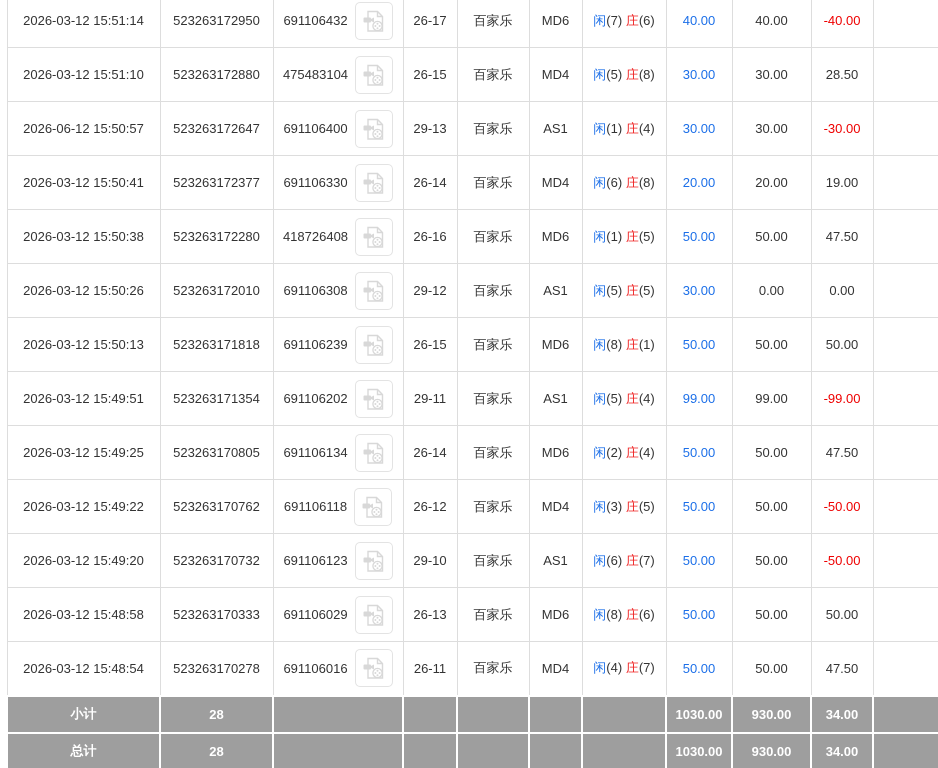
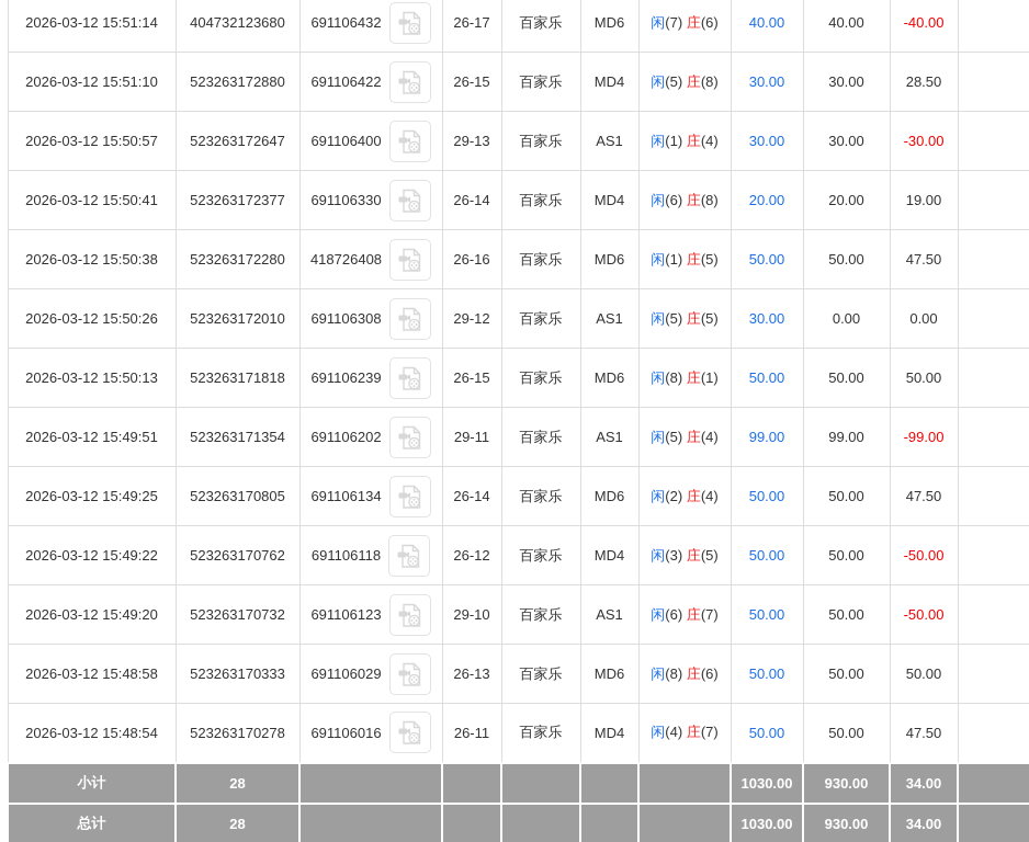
- 2026-03-12 15:51:14	523263172950	691106432	26-17	百家乐	MD6	闲(7) 庄(6)	40.00	40.00	-40.00
+ 2026-03-12 15:51:14	404732123680	691106432	26-17	百家乐	MD6	闲(7) 庄(6)	40.00	40.00	-40.00
- 2026-03-12 15:51:10	523263172880	475483104	26-15	百家乐	MD4	闲(5) 庄(8)	30.00	30.00	28.50
+ 2026-03-12 15:51:10	523263172880	691106422	26-15	百家乐	MD4	闲(5) 庄(8)	30.00	30.00	28.50
- 2026-06-12 15:50:57	523263172647	691106400	29-13	百家乐	AS1	闲(1) 庄(4)	30.00	30.00	-30.00
+ 2026-03-12 15:50:57	523263172647	691106400	29-13	百家乐	AS1	闲(1) 庄(4)	30.00	30.00	-30.00
  2026-03-12 15:50:41	523263172377	691106330	26-14	百家乐	MD4	闲(6) 庄(8)	20.00	20.00	19.00
  2026-03-12 15:50:38	523263172280	418726408	26-16	百家乐	MD6	闲(1) 庄(5)	50.00	50.00	47.50
  2026-03-12 15:50:26	523263172010	691106308	29-12	百家乐	AS1	闲(5) 庄(5)	30.00	0.00	0.00
  2026-03-12 15:50:13	523263171818	691106239	26-15	百家乐	MD6	闲(8) 庄(1)	50.00	50.00	50.00
  2026-03-12 15:49:51	523263171354	691106202	29-11	百家乐	AS1	闲(5) 庄(4)	99.00	99.00	-99.00
  2026-03-12 15:49:25	523263170805	691106134	26-14	百家乐	MD6	闲(2) 庄(4)	50.00	50.00	47.50
  2026-03-12 15:49:22	523263170762	691106118	26-12	百家乐	MD4	闲(3) 庄(5)	50.00	50.00	-50.00
  2026-03-12 15:49:20	523263170732	691106123	29-10	百家乐	AS1	闲(6) 庄(7)	50.00	50.00	-50.00
  2026-03-12 15:48:58	523263170333	691106029	26-13	百家乐	MD6	闲(8) 庄(6)	50.00	50.00	50.00
  2026-03-12 15:48:54	523263170278	691106016	26-11	百家乐	MD4	闲(4) 庄(7)	50.00	50.00	47.50
  小计	28						1030.00	930.00	34.00
  总计	28						1030.00	930.00	34.00
